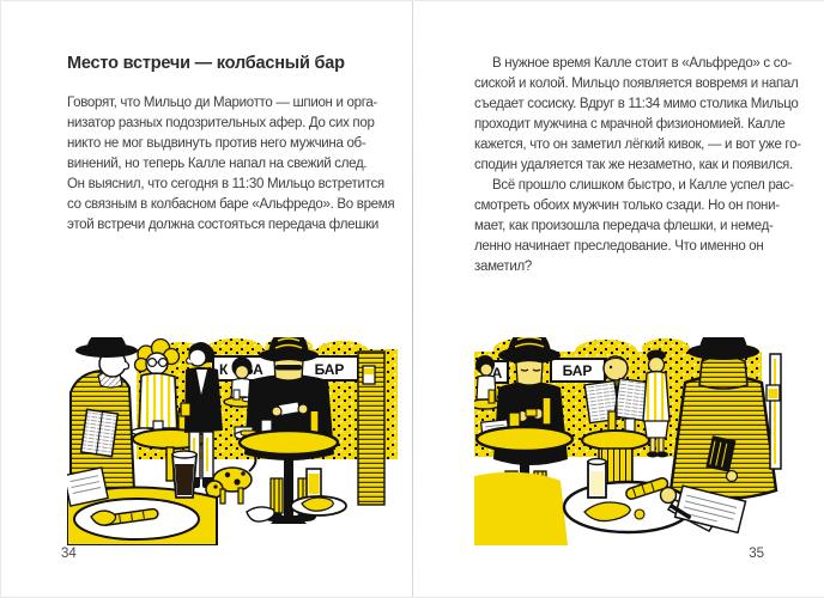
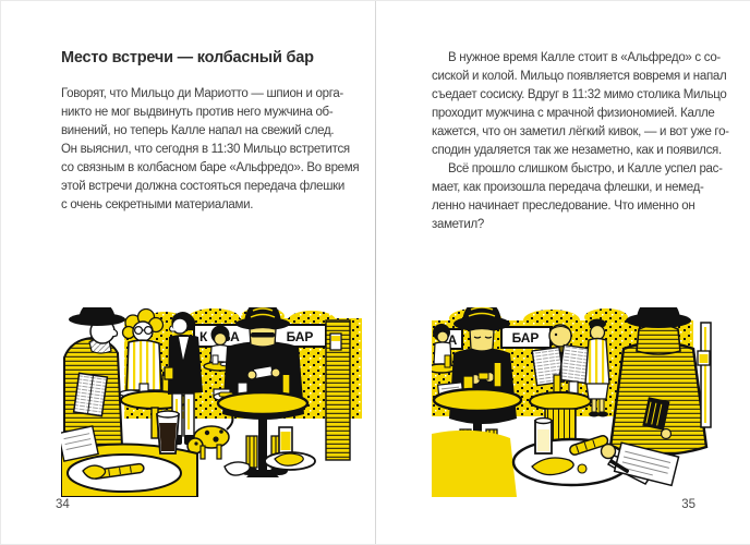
  Место встречи — колбасный бар
  Говорят, что Мильцо ди Мариотто — шпион и орга-
- низатор разных подозрительных афер. До сих пор
  никто не мог выдвинуть против него мужчина об-
  винений, но теперь Калле напал на свежий след.
  Он выяснил, что сегодня в 11:30 Мильцо встретится
  со связным в колбасном баре «Альфредо». Во время
  этой встречи должна состояться передача флешки
+ с очень секретными материалами.
  К
  БАР
  34
  В нужное время Калле стоит в «Альфредо» с со-
  сиской и колой. Мильцо появляется вовремя и напал
- съедает сосиску. Вдруг в 11:34 мимо столика Мильцо
+ съедает сосиску. Вдруг в 11:32 мимо столика Мильцо
  проходит мужчина с мрачной физиономией. Калле
  кажется, что он заметил лёгкий кивок, — и вот уже го-
  сподин удаляется так же незаметно, как и появился.
  Всё прошло слишком быстро, и Калле успел рас-
- смотреть обоих мужчин только сзади. Но он пони-
  мает, как произошла передача флешки, и немед-
  ленно начинает преследование. Что именно он
  заметил?
  А
  БАР
  35
